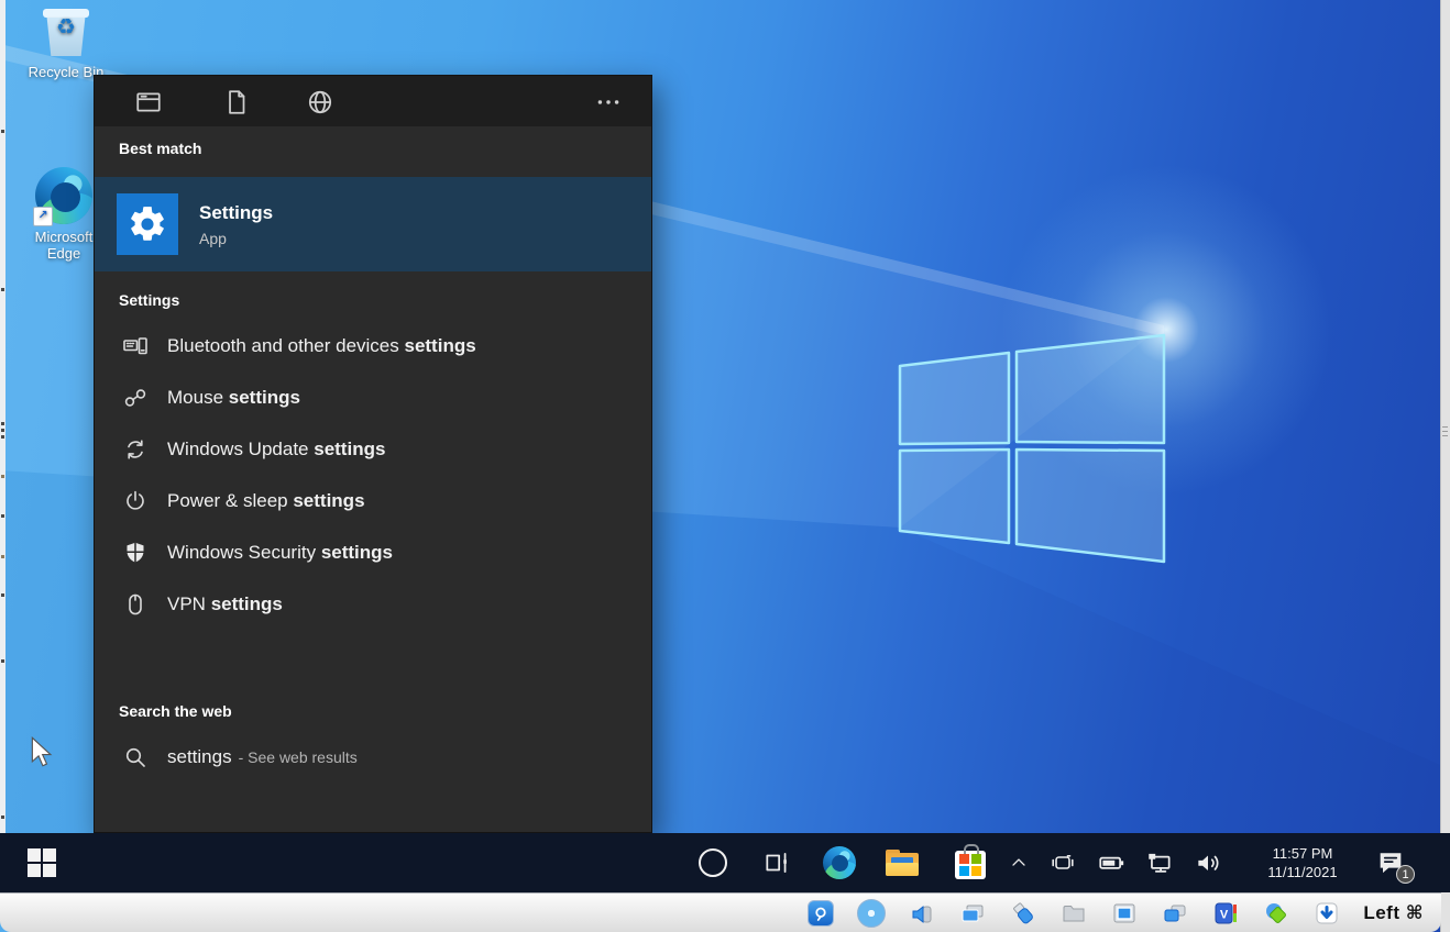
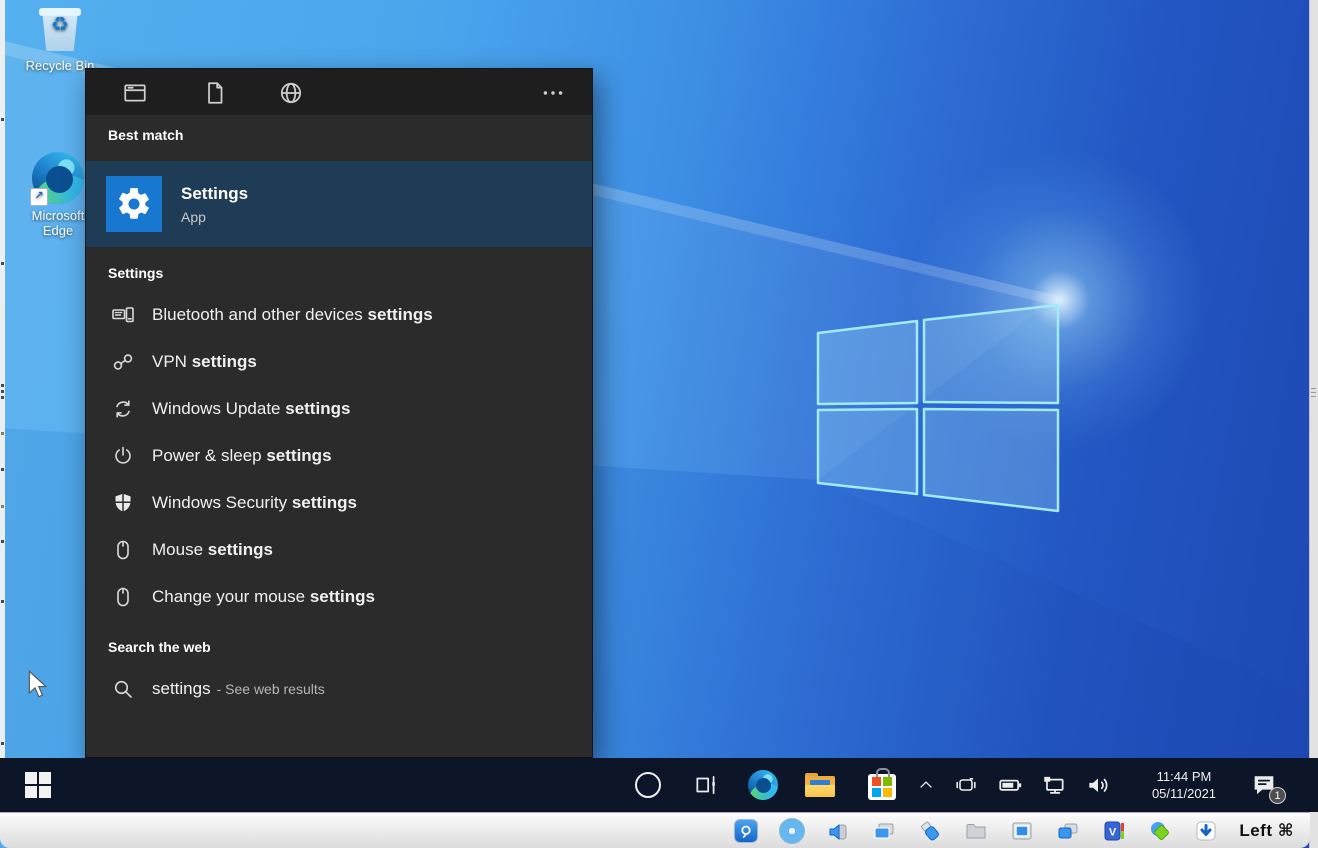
  ♻
  Recycle Bin
  ↗
  Microsoft Edge
  Best match
  Settings
  App
  Settings
  Bluetooth and other devices settings
- Mouse settings
+ VPN settings
  Windows Update settings
  Power & sleep settings
  Windows Security settings
- VPN settings
+ Mouse settings
+ Change your mouse settings
  Search the web
  settings - See web results
- 11:57 PM
+ 11:44 PM
- 11/11/2021
+ 05/11/2021
  1
  V
  Left ⌘
